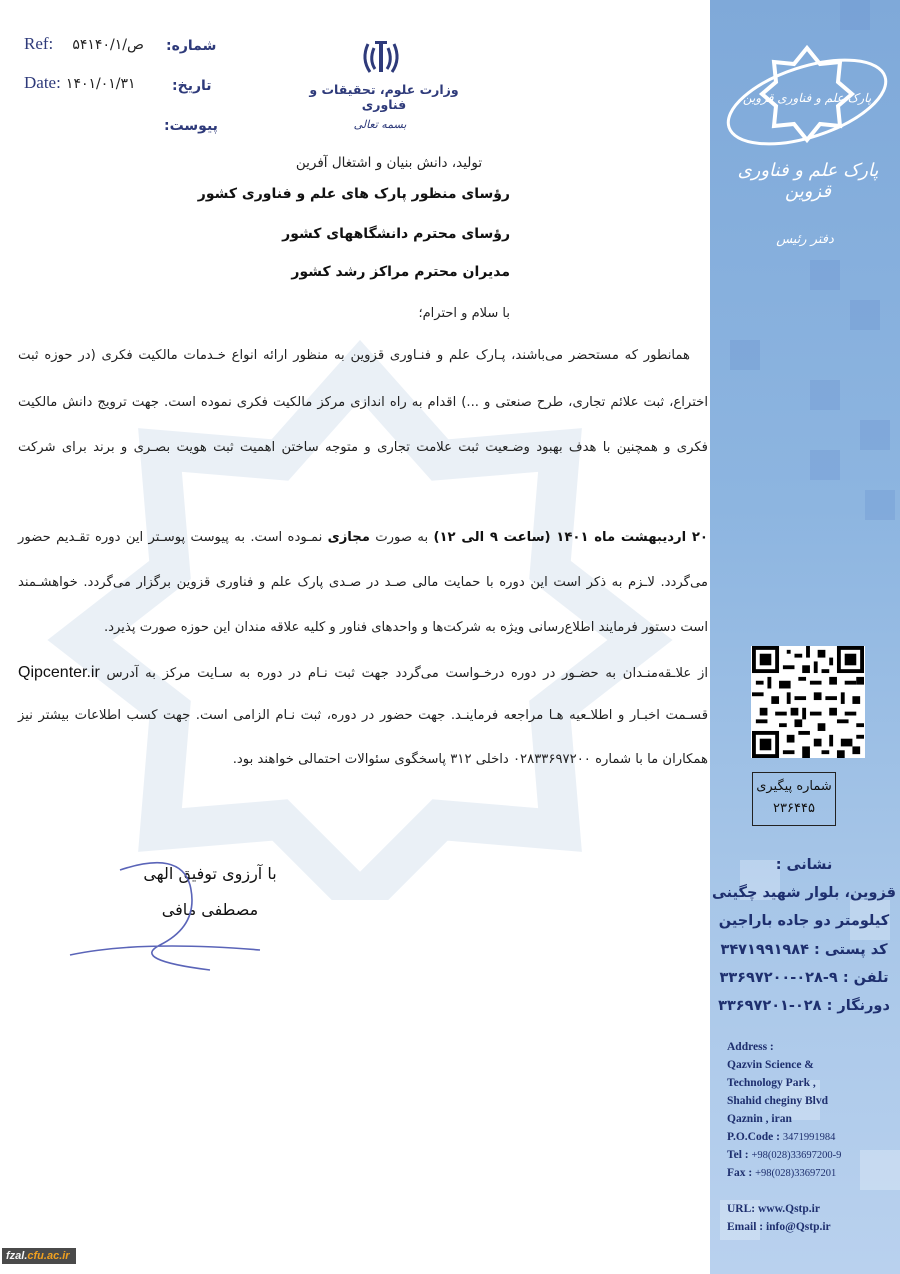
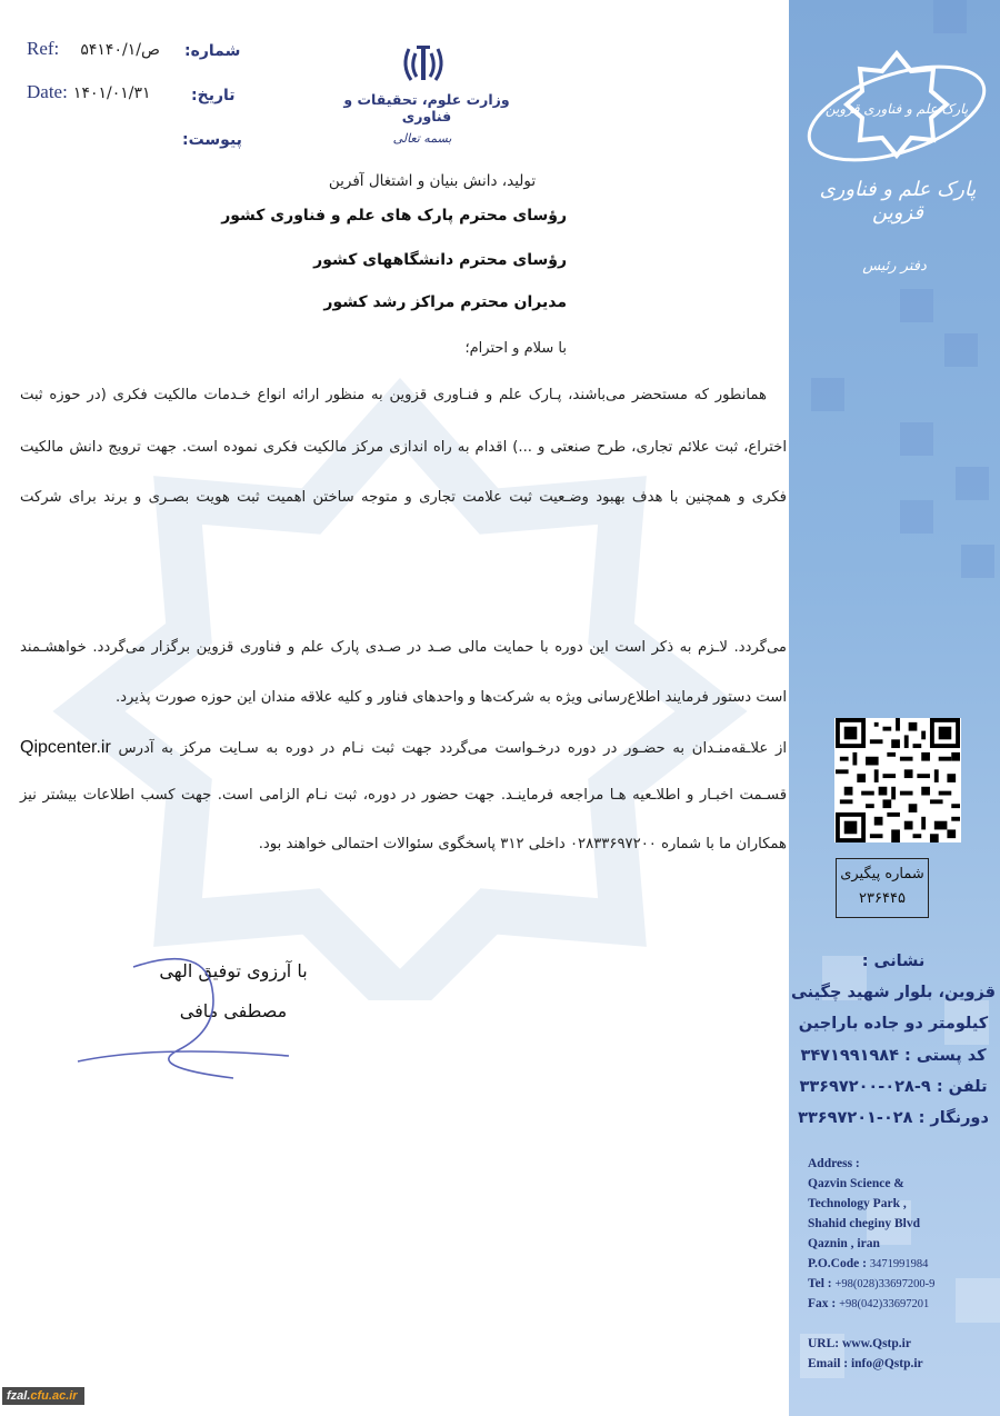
  Ref: ۵۴۱۴۰/ص/۱
  شماره:
  Date: ۱۴۰۱/۰۱/۳۱
  تاریخ:
  پیوست:
  وزارت علوم، تحقیقات و فناوری
  بسمه تعالی
  تولید، دانش بنیان و اشتغال آفرین
- رؤسای منظور پارک های علم و فناوری کشور
+ رؤسای محترم پارک های علم و فناوری کشور
  رؤسای محترم دانشگاههای کشور
  مدیران محترم مراکز رشد کشور
  با سلام و احترام؛
  همانطور که مستحضر می‌باشند، پـارک علم و فنـاوری قزوین به منظور ارائه انواع خـدمات مالکیت فکری (در حوزه ثبت
  اختراع، ثبت علائم تجاری، طرح صنعتی و ...) اقدام به راه اندازی مرکز مالکیت فکری نموده است. جهت ترویج دانش مالکیت
  فکری و همچنین با هدف بهبود وضـعیت ثبت علامت تجاری و متوجه ساختن اهمیت ثبت هویت بصـری و برند برای شرکت
- ۲۰ اردیبهشت ماه ۱۴۰۱ (ساعت ۹ الی ۱۲) به صورت مجازی نمـوده است. به پیوست پوسـتر این دوره تقـدیم حضور
  می‌گردد. لاـزم به ذکر است این دوره با حمایت مالی صـد در صـدی پارک علم و فناوری قزوین برگزار می‌گردد. خواهشـمند
  است دستور فرمایند اطلاع‌رسانی ویژه به شرکت‌ها و واحدهای فناور و کلیه علاقه مندان این حوزه صورت پذیرد.
  از علاـقه‌منـدان به حضـور در دوره درخـواست می‌گردد جهت ثبت نـام در دوره به سـایت مرکز به آدرس Qipcenter.ir
  قسـمت اخبـار و اطلاـعیه هـا مراجعه فرماینـد. جهت حضور در دوره، ثبت نـام الزامی است. جهت کسب اطلاعات بیشتر نیز
  همکاران ما با شماره ۰۲۸۳۳۶۹۷۲۰۰ داخلی ۳۱۲ پاسخگوی سئوالات احتمالی خواهند بود.
  با آرزوی توفی الهی
  مصطفیافی
  fzal.cfu.ac.ir
  پارک علم و فناوری قزوین
  پارک علم و فناوری قزوین
  دفتر رئیس
  شماره پیگیری
  ۲۳۶۴۴۵
  نشانی :
  قزوین، بلوار شهید چگینی
  کیلومتر دو جاده باراجین
  کد پستی : ۳۴۷۱۹۹۱۹۸۴
  تلفن : ۹-۰۲۸-۳۳۶۹۷۲۰۰
  دورنگار : ۰۲۸-۳۳۶۹۷۲۰۱
  Address :
  Qazvin Science &
  Technology Park ,
  Shahid cheginy Blvd
  Qaznin , iran
  P.O.Code : 3471991984
  Tel : +98(028)33697200-9
- Fax : +98(028)33697201
+ Fax : +98(042)33697201
  URL: www.Qstp.ir
  Email : info@Qstp.ir
